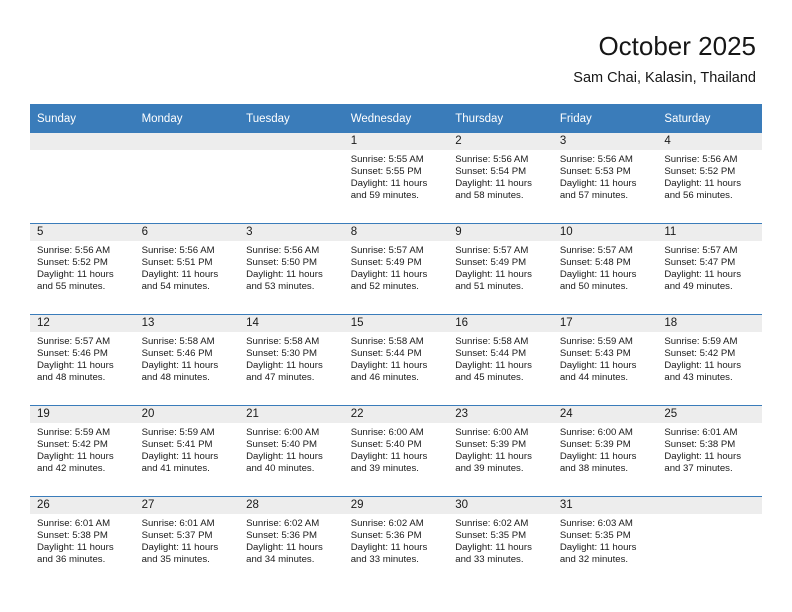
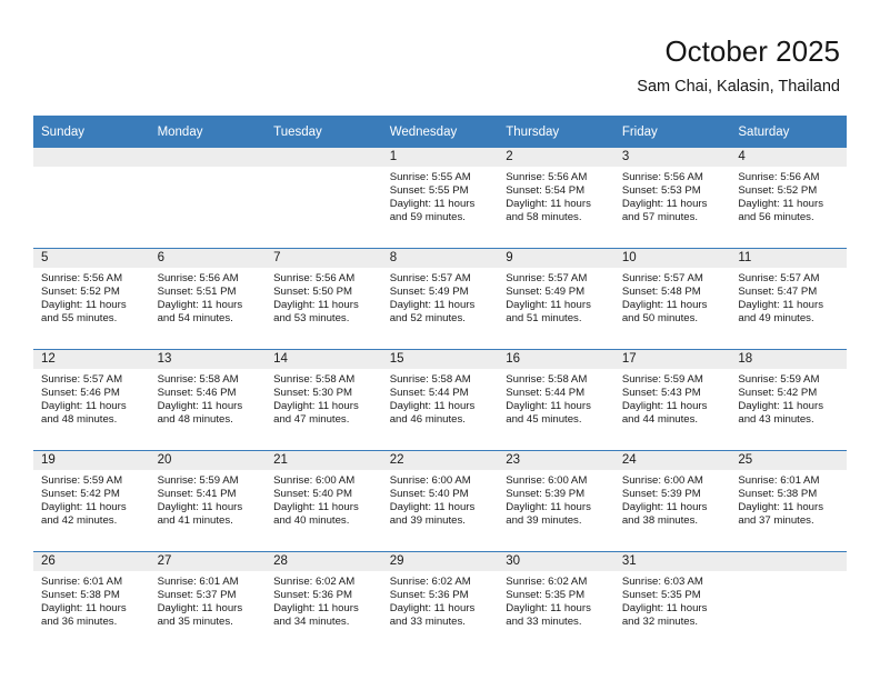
  October 2025
  Sam Chai, Kalasin, Thailand
  Sunday	Monday	Tuesday	Wednesday	Thursday	Friday	Saturday
  			1Sunrise: 5:55 AMSunset: 5:55 PMDaylight: 11 hours and 59 minutes.	2Sunrise: 5:56 AMSunset: 5:54 PMDaylight: 11 hours and 58 minutes.	3Sunrise: 5:56 AMSunset: 5:53 PMDaylight: 11 hours and 57 minutes.	4Sunrise: 5:56 AMSunset: 5:52 PMDaylight: 11 hours and 56 minutes.
- 5Sunrise: 5:56 AMSunset: 5:52 PMDaylight: 11 hours and 55 minutes.	6Sunrise: 5:56 AMSunset: 5:51 PMDaylight: 11 hours and 54 minutes.	3Sunrise: 5:56 AMSunset: 5:50 PMDaylight: 11 hours and 53 minutes.	8Sunrise: 5:57 AMSunset: 5:49 PMDaylight: 11 hours and 52 minutes.	9Sunrise: 5:57 AMSunset: 5:49 PMDaylight: 11 hours and 51 minutes.	10Sunrise: 5:57 AMSunset: 5:48 PMDaylight: 11 hours and 50 minutes.	11Sunrise: 5:57 AMSunset: 5:47 PMDaylight: 11 hours and 49 minutes.
+ 5Sunrise: 5:56 AMSunset: 5:52 PMDaylight: 11 hours and 55 minutes.	6Sunrise: 5:56 AMSunset: 5:51 PMDaylight: 11 hours and 54 minutes.	7Sunrise: 5:56 AMSunset: 5:50 PMDaylight: 11 hours and 53 minutes.	8Sunrise: 5:57 AMSunset: 5:49 PMDaylight: 11 hours and 52 minutes.	9Sunrise: 5:57 AMSunset: 5:49 PMDaylight: 11 hours and 51 minutes.	10Sunrise: 5:57 AMSunset: 5:48 PMDaylight: 11 hours and 50 minutes.	11Sunrise: 5:57 AMSunset: 5:47 PMDaylight: 11 hours and 49 minutes.
  12Sunrise: 5:57 AMSunset: 5:46 PMDaylight: 11 hours and 48 minutes.	13Sunrise: 5:58 AMSunset: 5:46 PMDaylight: 11 hours and 48 minutes.	14Sunrise: 5:58 AMSunset: 5:30 PMDaylight: 11 hours and 47 minutes.	15Sunrise: 5:58 AMSunset: 5:44 PMDaylight: 11 hours and 46 minutes.	16Sunrise: 5:58 AMSunset: 5:44 PMDaylight: 11 hours and 45 minutes.	17Sunrise: 5:59 AMSunset: 5:43 PMDaylight: 11 hours and 44 minutes.	18Sunrise: 5:59 AMSunset: 5:42 PMDaylight: 11 hours and 43 minutes.
  19Sunrise: 5:59 AMSunset: 5:42 PMDaylight: 11 hours and 42 minutes.	20Sunrise: 5:59 AMSunset: 5:41 PMDaylight: 11 hours and 41 minutes.	21Sunrise: 6:00 AMSunset: 5:40 PMDaylight: 11 hours and 40 minutes.	22Sunrise: 6:00 AMSunset: 5:40 PMDaylight: 11 hours and 39 minutes.	23Sunrise: 6:00 AMSunset: 5:39 PMDaylight: 11 hours and 39 minutes.	24Sunrise: 6:00 AMSunset: 5:39 PMDaylight: 11 hours and 38 minutes.	25Sunrise: 6:01 AMSunset: 5:38 PMDaylight: 11 hours and 37 minutes.
  26Sunrise: 6:01 AMSunset: 5:38 PMDaylight: 11 hours and 36 minutes.	27Sunrise: 6:01 AMSunset: 5:37 PMDaylight: 11 hours and 35 minutes.	28Sunrise: 6:02 AMSunset: 5:36 PMDaylight: 11 hours and 34 minutes.	29Sunrise: 6:02 AMSunset: 5:36 PMDaylight: 11 hours and 33 minutes.	30Sunrise: 6:02 AMSunset: 5:35 PMDaylight: 11 hours and 33 minutes.	31Sunrise: 6:03 AMSunset: 5:35 PMDaylight: 11 hours and 32 minutes.
